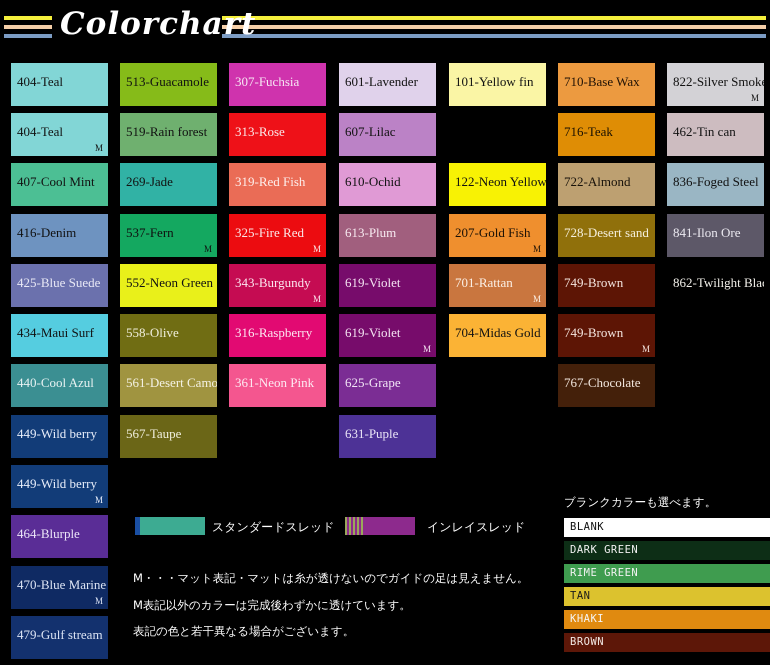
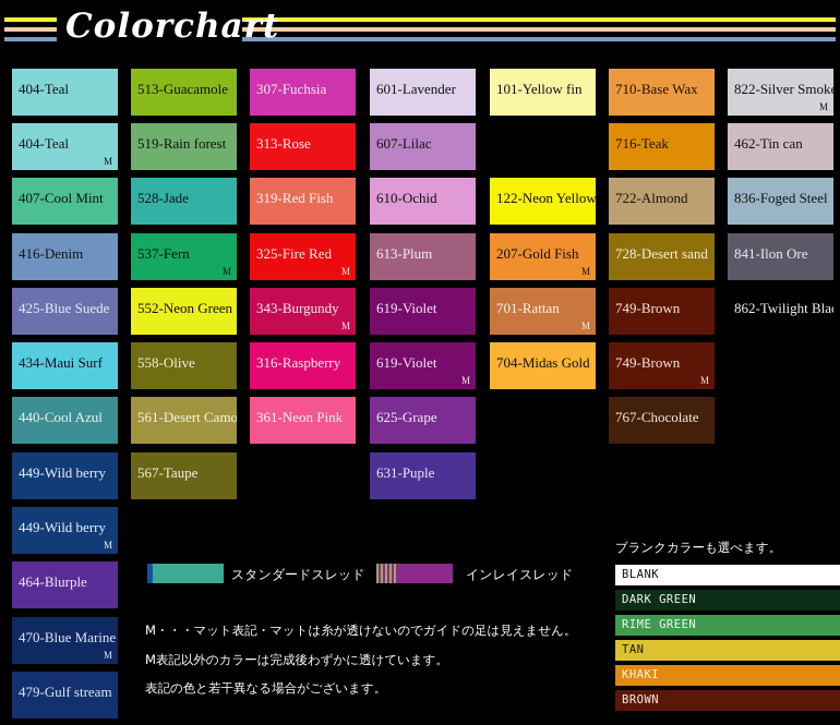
  Colorchart
  404-Teal
  404-Teal
  M
  407-Cool Mint
  416-Denim
  425-Blue Suede
  434-Maui Surf
  440-Cool Azul
  449-Wild berry
  449-Wild berry
  M
  464-Blurple
  470-Blue Marine
  M
  479-Gulf stream
  513-Guacamole
  519-Rain forest
- 269-Jade
+ 528-Jade
  537-Fern
  M
  552-Neon Green
  558-Olive
  561-Desert Camo
  567-Taupe
  307-Fuchsia
  313-Rose
  319-Red Fish
  325-Fire Red
  M
  343-Burgundy
  M
  316-Raspberry
  361-Neon Pink
  601-Lavender
  607-Lilac
  610-Ochid
  613-Plum
  619-Violet
  619-Violet
  M
  625-Grape
  631-Puple
  101-Yellow fin
  122-Neon Yellow
  207-Gold Fish
  M
  701-Rattan
  M
  704-Midas Gold
  710-Base Wax
  716-Teak
  722-Almond
  728-Desert sand
  749-Brown
  749-Brown
  M
  767-Chocolate
  822-Silver Smok
  M
  462-Tin can
  836-Foged Steel
  841-Ilon Ore
  862-Twilight Bla
  スタンダードスレッド
  インレイスレッド
  M・・・マット表記・マットは糸が透けないのでガイドの足は見えません。
  M表記以外のカラーは完成後わずかに透けています。
  表記の色と若干異なる場合がございます。
  ブランクカラーも選べます。
  BLANK
  DARK GREEN
  RIME GREEN
  TAN
  KHAKI
  BROWN
